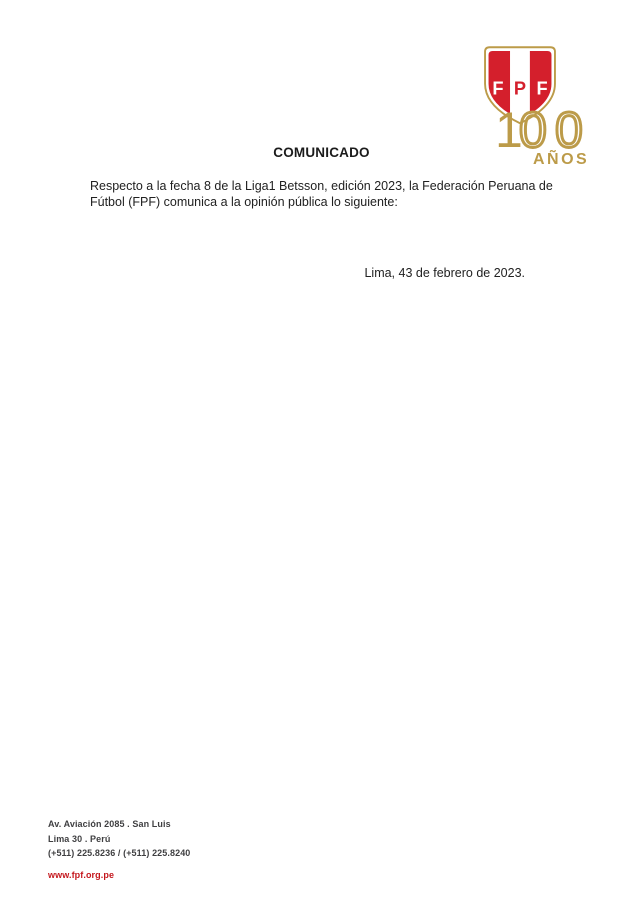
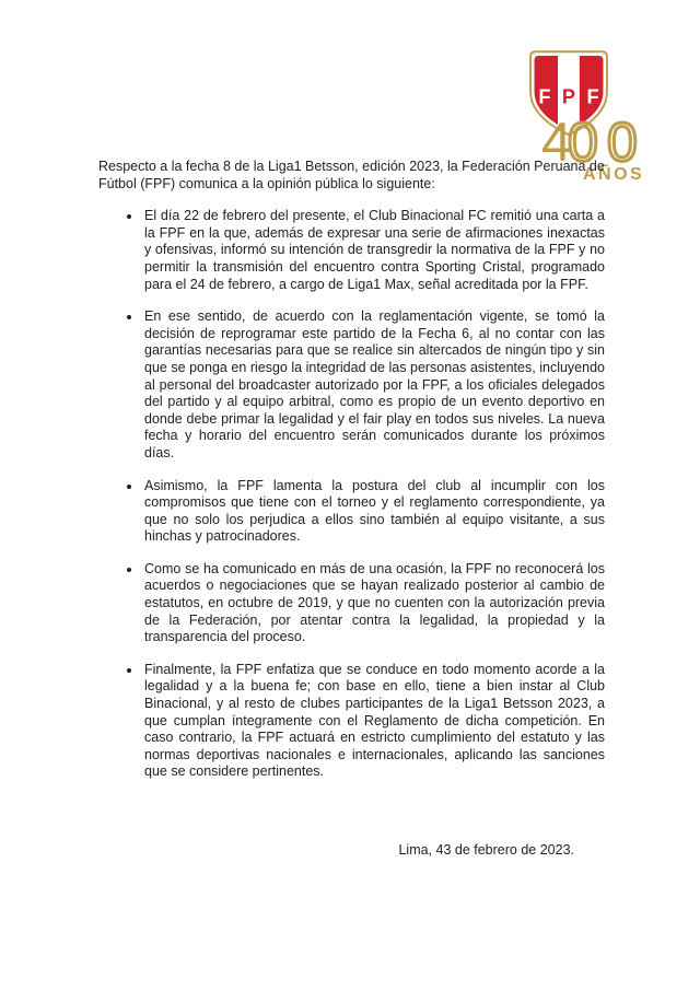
  F
  P
  F
- 1
+ 4
  0
  0
  AÑOS
- COMUNICADO
  Respecto a la fecha 8 de la Liga1 Betsson, edición 2023, la Federación Peruana de Fútbol (FPF) comunica a la opinión pública lo siguiente:
+ El día 22 de febrero del presente, el Club Binacional FC remitió una carta a la FPF en la que, además de expresar una serie de afirmaciones inexactas y ofensivas, informó su intención de transgredir la normativa de la FPF y no permitir la transmisión del encuentro contra Sporting Cristal, programado para el 24 de febrero, a cargo de Liga1 Max, señal acreditada por la FPF.
+ En ese sentido, de acuerdo con la reglamentación vigente, se tomó la decisión de reprogramar este partido de la Fecha 6, al no contar con las garantías necesarias para que se realice sin altercados de ningún tipo y sin que se ponga en riesgo la integridad de las personas asistentes, incluyendo al personal del broadcaster autorizado por la FPF, a los oficiales delegados del partido y al equipo arbitral, como es propio de un evento deportivo en donde debe primar la legalidad y el fair play en todos sus niveles. La nueva fecha y horario del encuentro serán comunicados durante los próximos días.
+ Asimismo, la FPF lamenta la postura del club al incumplir con los compromisos que tiene con el torneo y el reglamento correspondiente, ya que no solo los perjudica a ellos sino también al equipo visitante, a sus hinchas y patrocinadores.
+ Como se ha comunicado en más de una ocasión, la FPF no reconocerá los acuerdos o negociaciones que se hayan realizado posterior al cambio de estatutos, en octubre de 2019, y que no cuenten con la autorización previa de la Federación, por atentar contra la legalidad, la propiedad y la transparencia del proceso.
+ Finalmente, la FPF enfatiza que se conduce en todo momento acorde a la legalidad y a la buena fe; con base en ello, tiene a bien instar al Club Binacional, y al resto de clubes participantes de la Liga1 Betsson 2023, a que cumplan íntegramente con el Reglamento de dicha competición. En caso contrario, la FPF actuará en estricto cumplimiento del estatuto y las normas deportivas nacionales e internacionales, aplicando las sanciones que se considere pertinentes.
  Lima, 43 de febrero de 2023.
- Av. Aviación 2085 . San Luis
- Lima 30 . Perú
- (+511) 225.8236 / (+511) 225.8240
- www.fpf.org.pe
